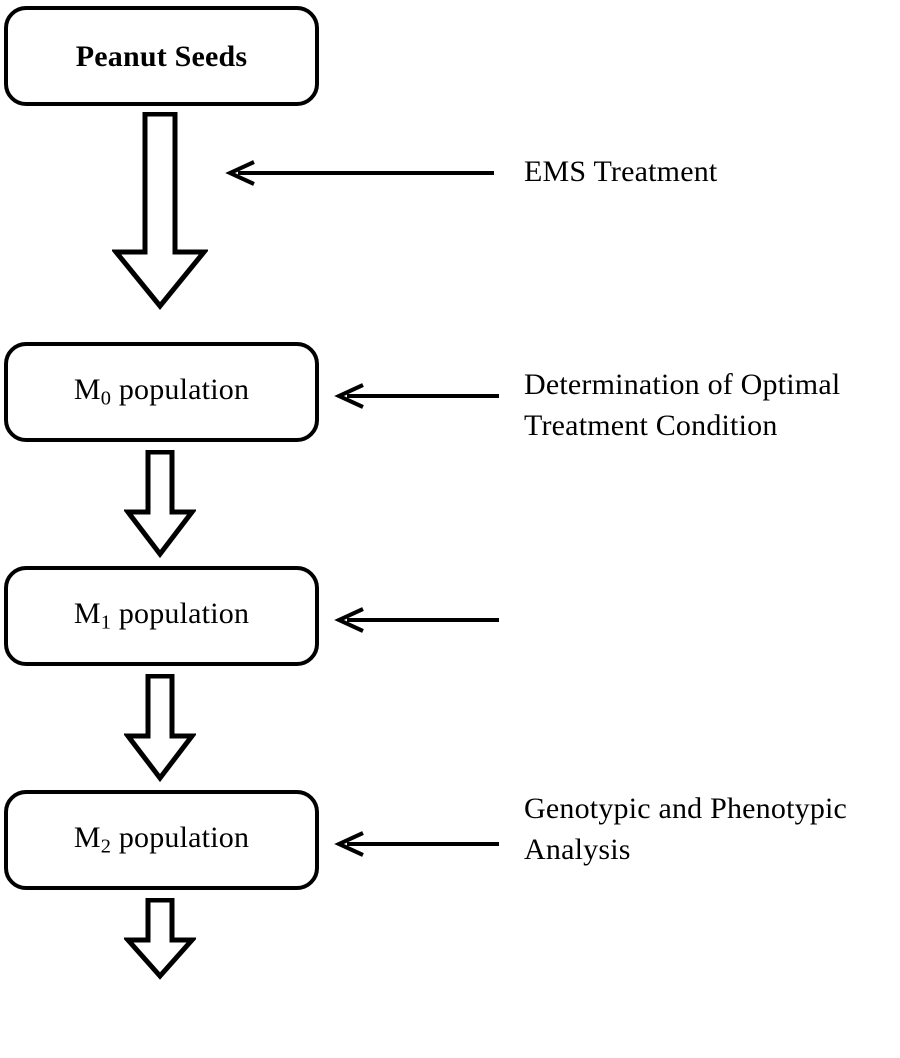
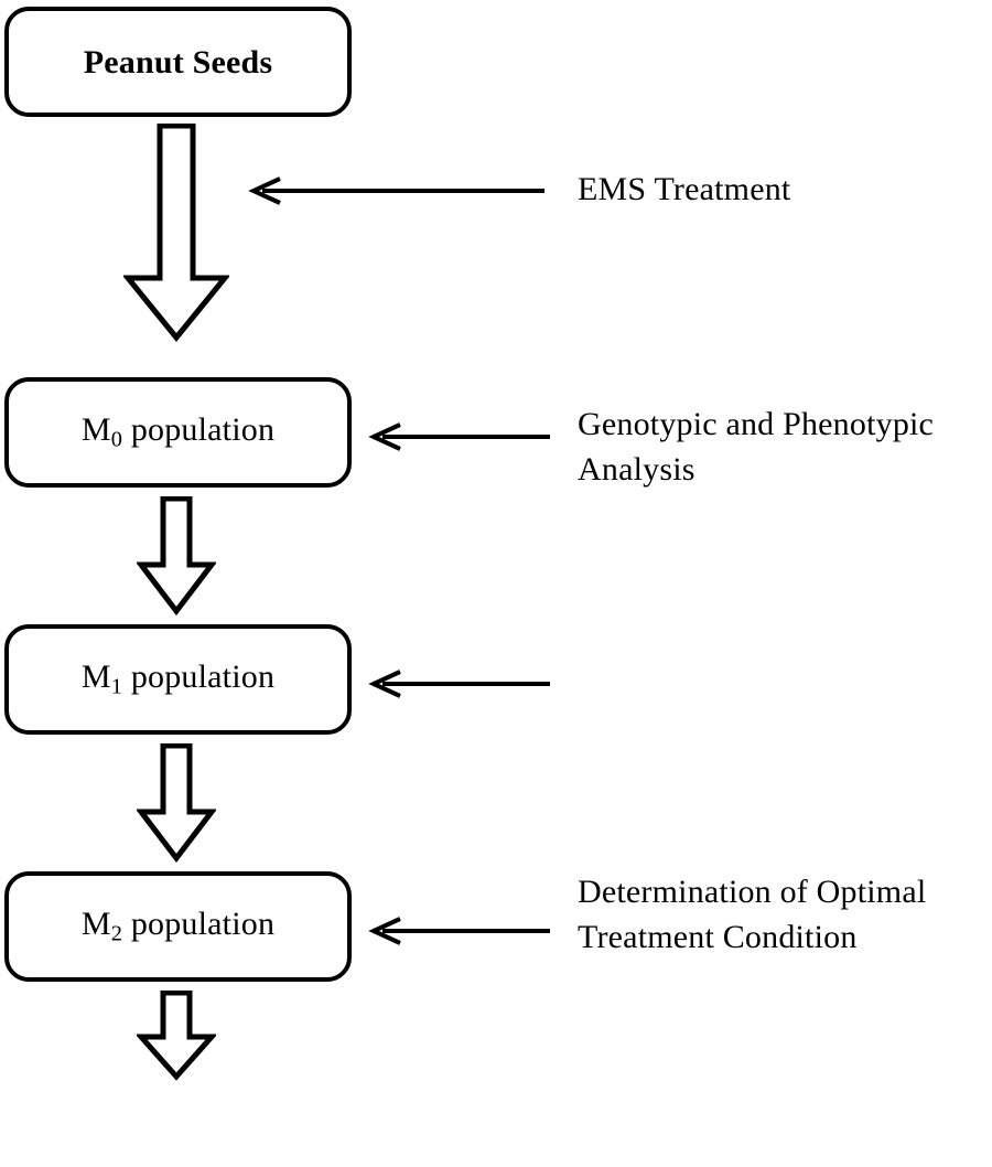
  Peanut Seeds
  EMS Treatment
  M0 population
- Determination of Optimal Treatment Condition
+ Genotypic and Phenotypic Analysis
  M1 population
  M2 population
- Genotypic and Phenotypic Analysis
+ Determination of Optimal Treatment Condition
